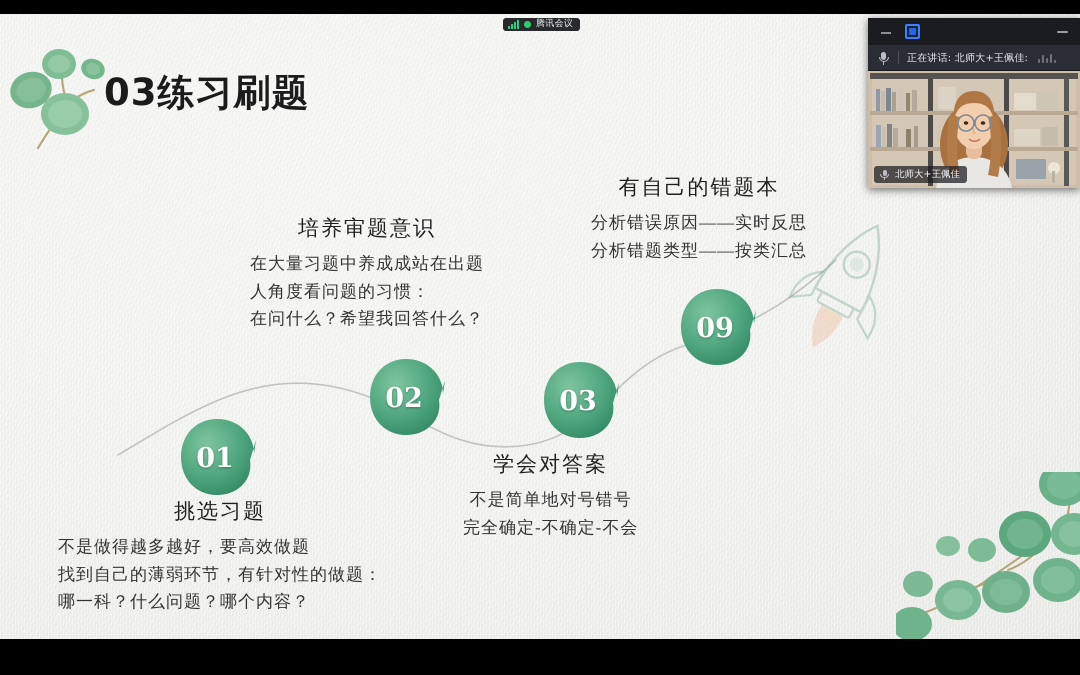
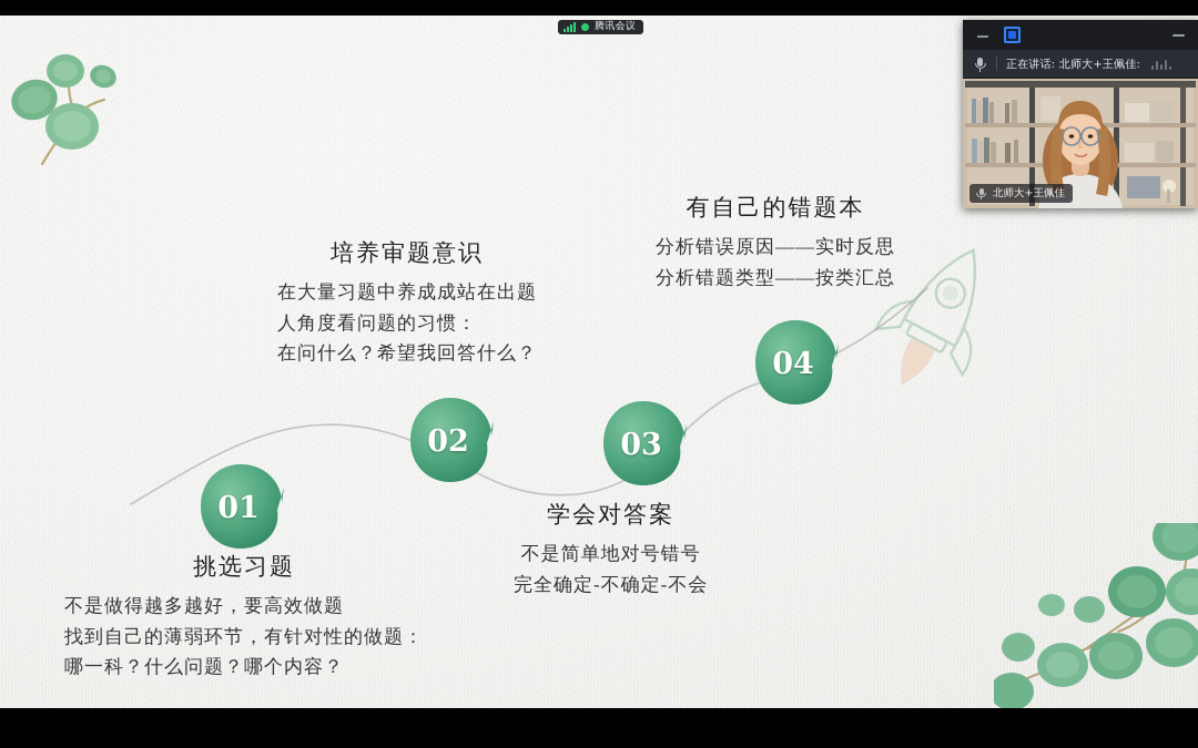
  腾讯会议
- 03练习刷题
  01
  02
  03
- 09
+ 04
  培养审题意识
  在大量习题中养成成站在出题
  人角度看问题的习惯：
  在问什么？希望我回答什么？
  有自己的错题本
  分析错误原因——实时反思
  分析错题类型——按类汇总
  学会对答案
  不是简单地对号错号
  完全确定-不确定-不会
  挑选习题
  不是做得越多越好，要高效做题
  找到自己的薄弱环节，有针对性的做题：
  哪一科？什么问题？哪个内容？
  正在讲话: 北师大+王佩佳:
  北师大+王佩佳
